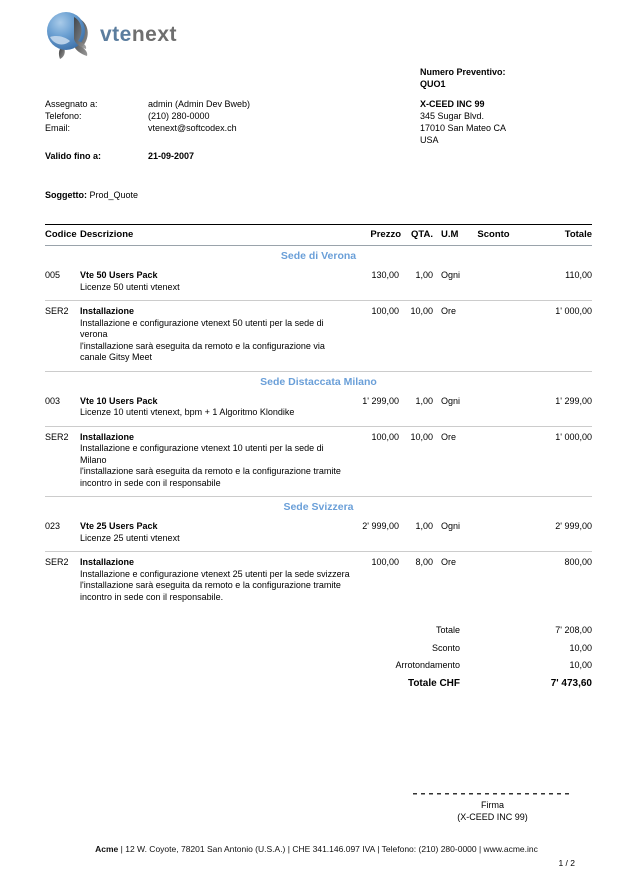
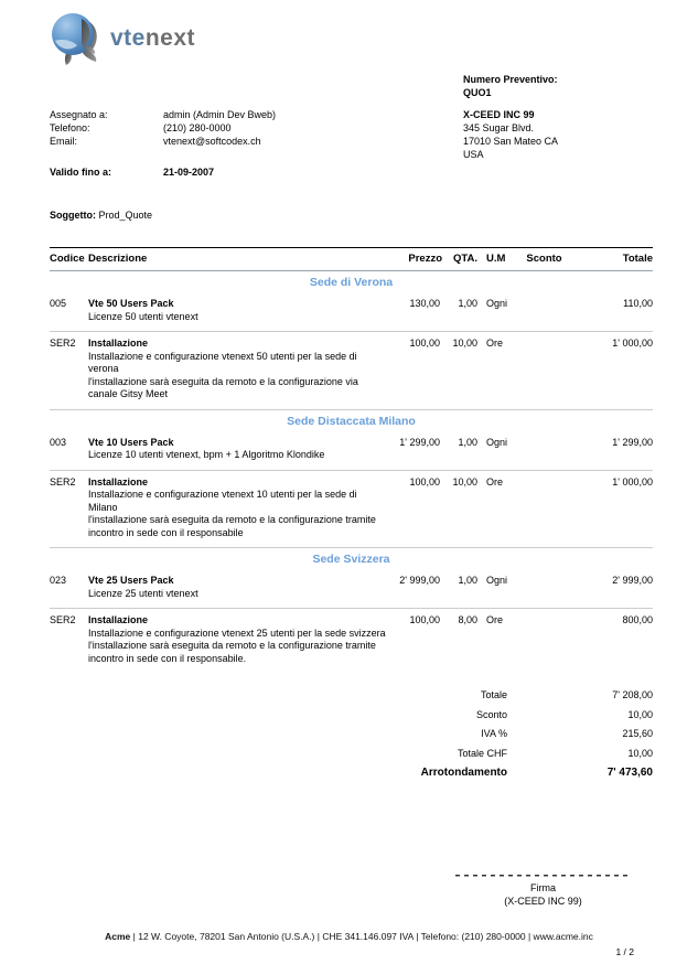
  vtenext
  Numero Preventivo:
  QUO1
  X-CEED INC 99
  345 Sugar Blvd.
  17010 San Mateo CA
  USA
  Assegnato a:
  admin (Admin Dev Bweb)
  Telefono:
  (210) 280-0000
  Email:
  vtenext@softcodex.ch
  Valido fino a:
  21-09-2007
  Soggetto: Prod_Quote
  Codice
  Descrizione
  Prezzo
  QTA.
  U.M
  Sconto
  Totale
  Sede di Verona
  005
  Vte 50 Users Pack
  Licenze 50 utenti vtenext
  130,00
  1,00
  Ogni
  110,00
  SER2
  Installazione
  Installazione e configurazione vtenext 50 utenti per la sede di verona
  l'installazione sarà eseguita da remoto e la configurazione via canale Gitsy Meet
  100,00
  10,00
  Ore
  1' 000,00
  Sede Distaccata Milano
  003
  Vte 10 Users Pack
  Licenze 10 utenti vtenext, bpm + 1 Algoritmo Klondike
  1' 299,00
  1,00
  Ogni
  1' 299,00
  SER2
  Installazione
  Installazione e configurazione vtenext 10 utenti per la sede di Milano
  l'installazione sarà eseguita da remoto e la configurazione tramite incontro in sede con il responsabile
  100,00
  10,00
  Ore
  1' 000,00
  Sede Svizzera
  023
  Vte 25 Users Pack
  Licenze 25 utenti vtenext
  2' 999,00
  1,00
  Ogni
  2' 999,00
  SER2
  Installazione
  Installazione e configurazione vtenext 25 utenti per la sede svizzera
  l'installazione sarà eseguita da remoto e la configurazione tramite incontro in sede con il responsabile.
  100,00
  8,00
  Ore
  800,00
  Totale
  7' 208,00
  Sconto
  10,00
+ IVA %
+ 215,60
- Arrotondamento
+ Totale CHF
  10,00
- Totale CHF
+ Arrotondamento
  7' 473,60
  Firma
  (X-CEED INC 99)
  Acme | 12 W. Coyote, 78201 San Antonio (U.S.A.) | CHE 341.146.097 IVA | Telefono: (210) 280-0000 | www.acme.inc
  1 / 2
